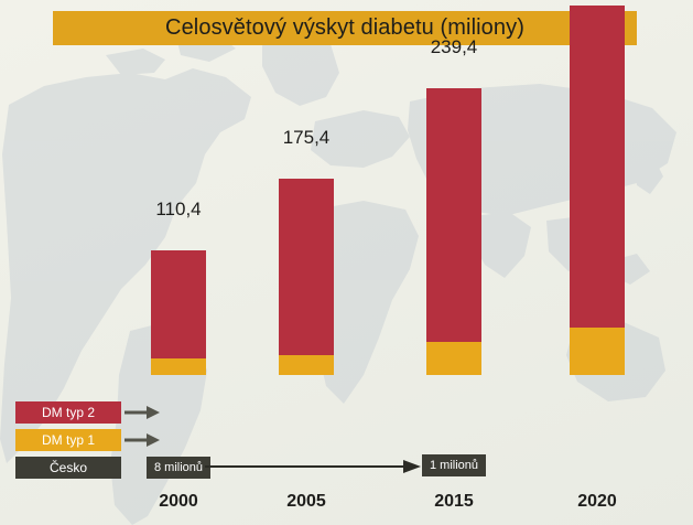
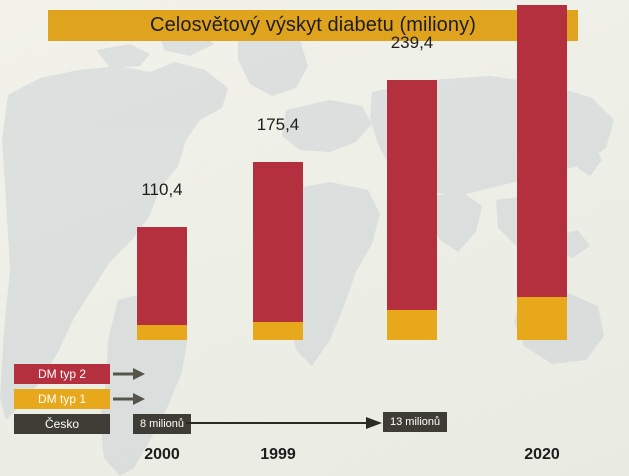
  Celosvětový výskyt diabetu (miliony)
  110,4
  2000
  175,4
- 2005
+ 1999
  239,4
- 2015
  2020
  DM typ 2
  DM typ 1
  Česko
  8 milionů
- 1 milionů
+ 13 milionů
